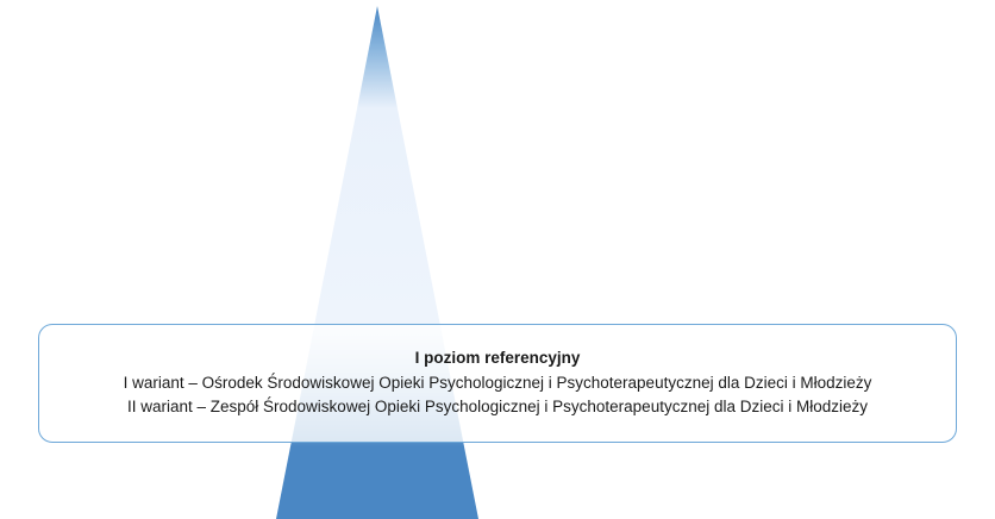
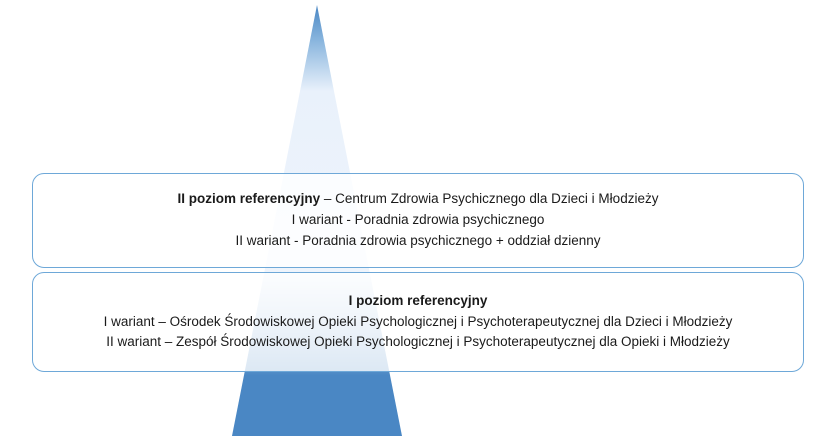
+ II poziom referencyjny – Centrum Zdrowia Psychicznego dla Dzieci i Młodzieży
+ I wariant - Poradnia zdrowia psychicznego
+ II wariant - Poradnia zdrowia psychicznego + oddział dzienny
  I poziom referencyjny
  I wariant – Ośrodek Środowiskowej Opieki Psychologicznej i Psychoterapeutycznej dla Dzieci i Młodzieży
- II wariant – Zespół Środowiskowej Opieki Psychologicznej i Psychoterapeutycznej dla Dzieci i Młodzieży
+ II wariant – Zespół Środowiskowej Opieki Psychologicznej i Psychoterapeutycznej dla Opieki i Młodzieży
